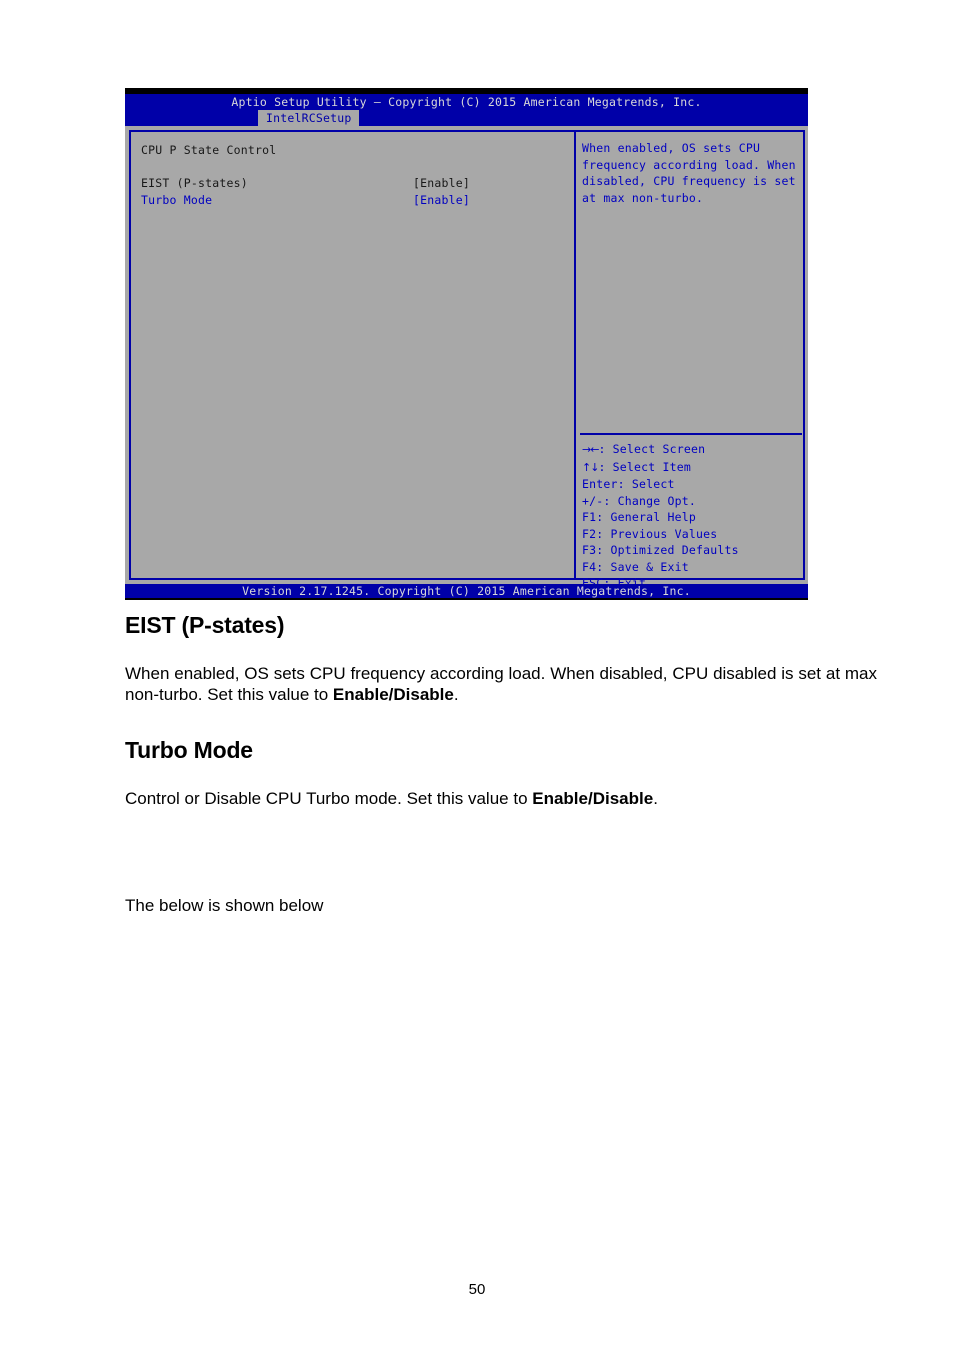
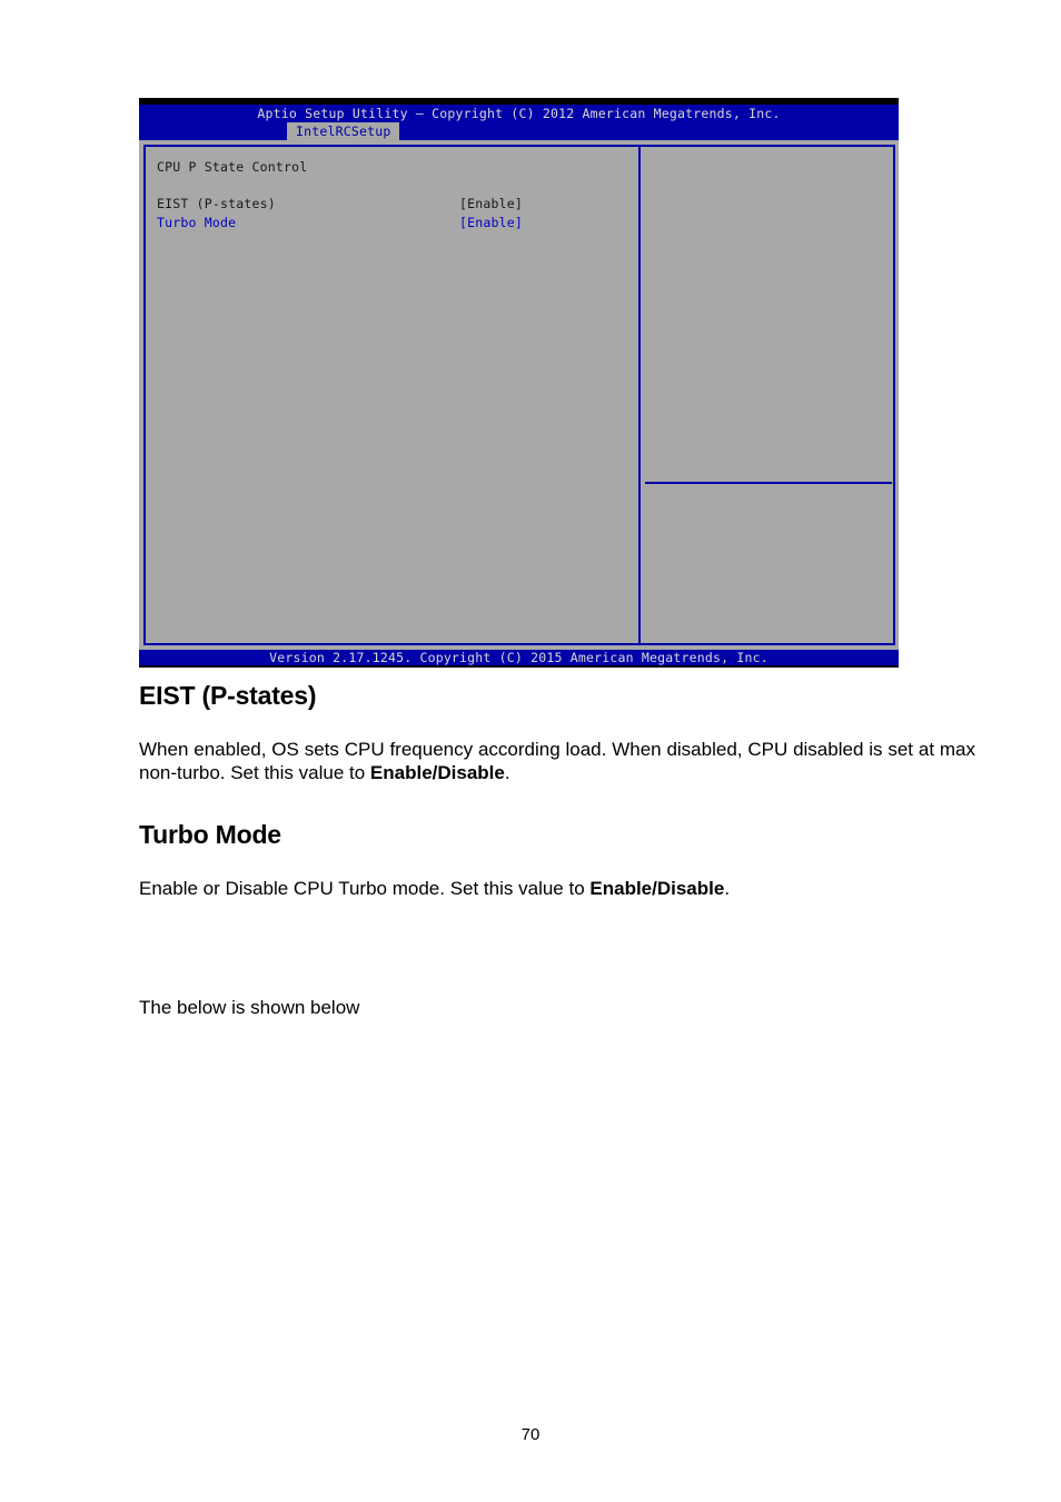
- Aptio Setup Utility – Copyright (C) 2015 American Megatrends, Inc.
+ Aptio Setup Utility – Copyright (C) 2012 American Megatrends, Inc.
  IntelRCSetup
  CPU P State Control
  EIST (P-states)
  [Enable]
  Turbo Mode
  [Enable]
- When enabled, OS sets CPU
- frequency according load. When
- disabled, CPU frequency is set
- at max non-turbo.
- →←: Select Screen
- ↑↓: Select Item
- Enter: Select
- +/-: Change Opt.
- F1: General Help
- F2: Previous Values
- F3: Optimized Defaults
- F4: Save & Exit
- ESC: Exit
  Version 2.17.1245. Copyright (C) 2015 American Megatrends, Inc.
  EIST (P-states)
  When enabled, OS sets CPU frequency according load. When disabled, CPU disabled is set at max non-turbo. Set this value to Enable/Disable.
  Turbo Mode
- Control or Disable CPU Turbo mode. Set this value to Enable/Disable.
+ Enable or Disable CPU Turbo mode. Set this value to Enable/Disable.
  The below is shown below
- 50
+ 70
